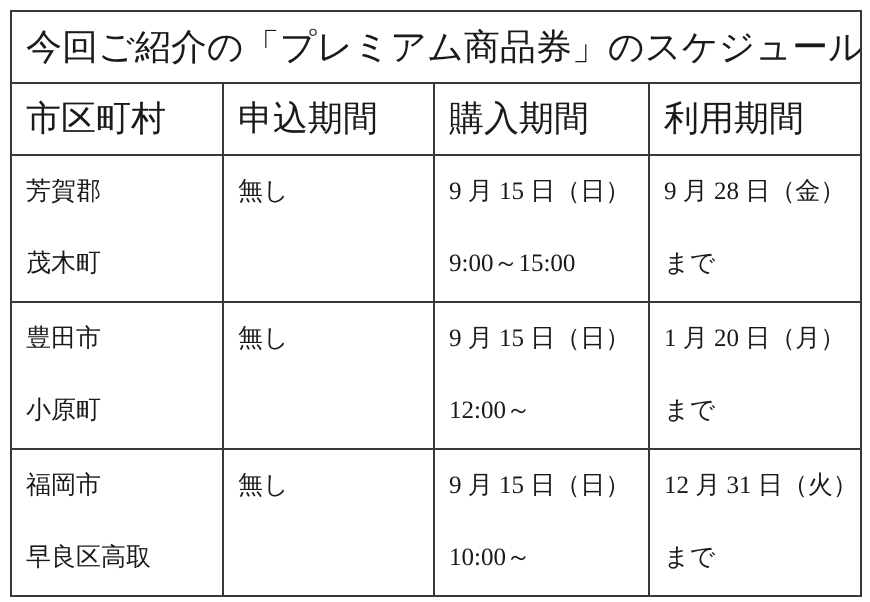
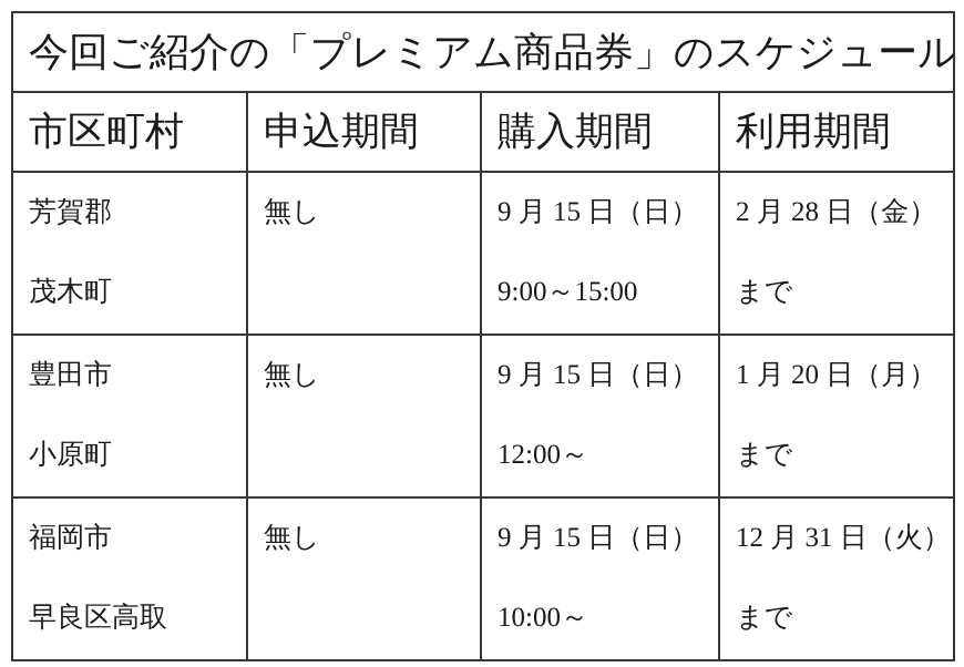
  今回ご紹介の「プレミアム商品券」のスケジュール
  市区町村	申込期間	購入期間	利用期間
- 芳賀郡 茂木町	無し	9 月 15 日（日） 9:00～15:00	9 月 28 日（金） まで
+ 芳賀郡 茂木町	無し	9 月 15 日（日） 9:00～15:00	2 月 28 日（金） まで
  豊田市 小原町	無し	9 月 15 日（日） 12:00～	1 月 20 日（月） まで
  福岡市 早良区高取	無し	9 月 15 日（日） 10:00～	12 月 31 日（火） まで
